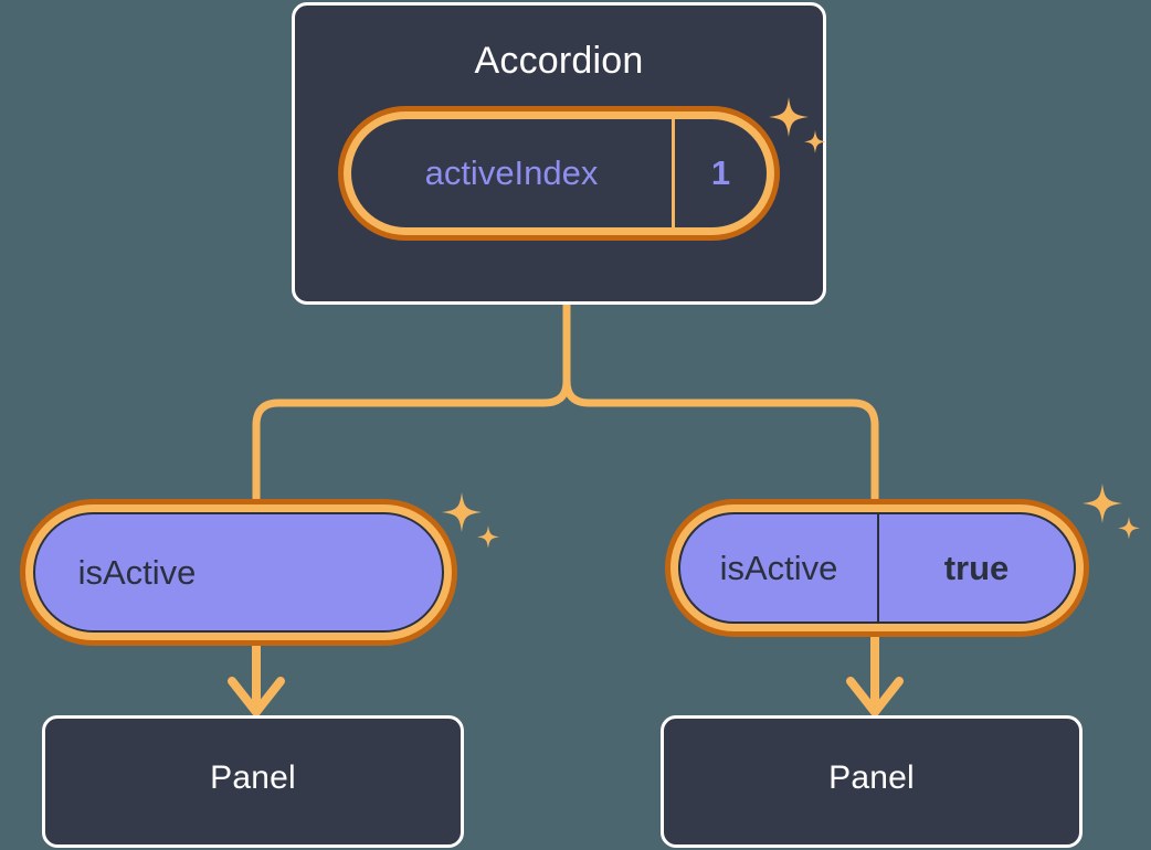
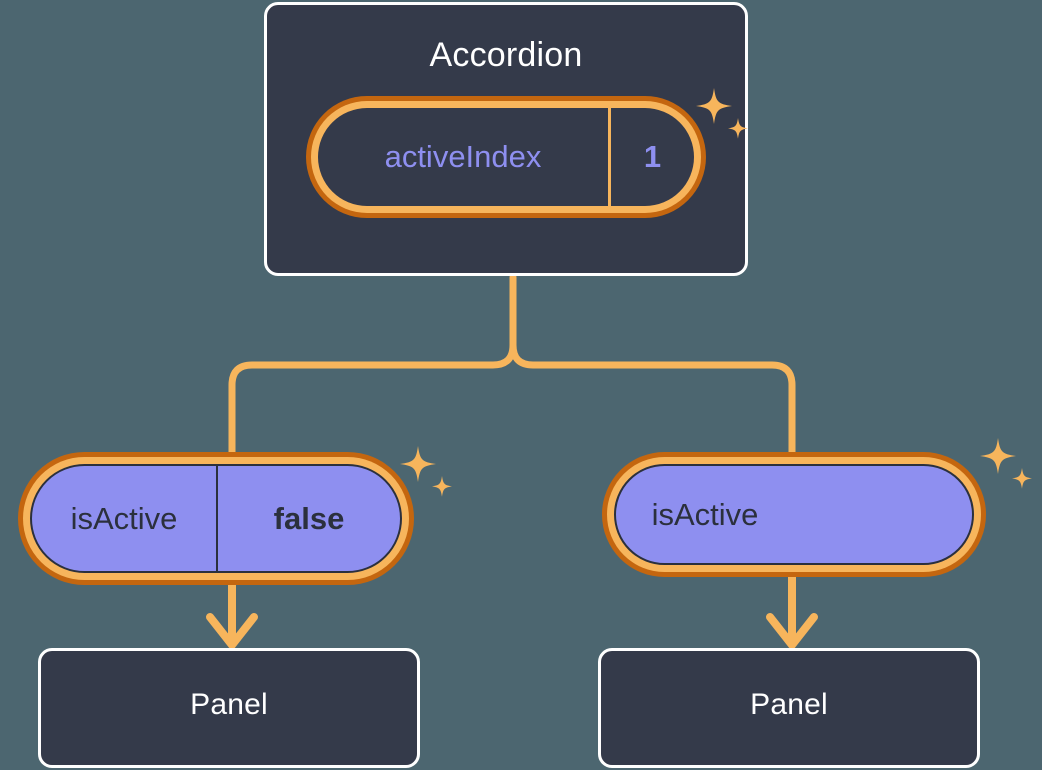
  Accordion
  activeIndex
  1
  isActive
+ false
  Panel
  isActive
- true
  Panel
